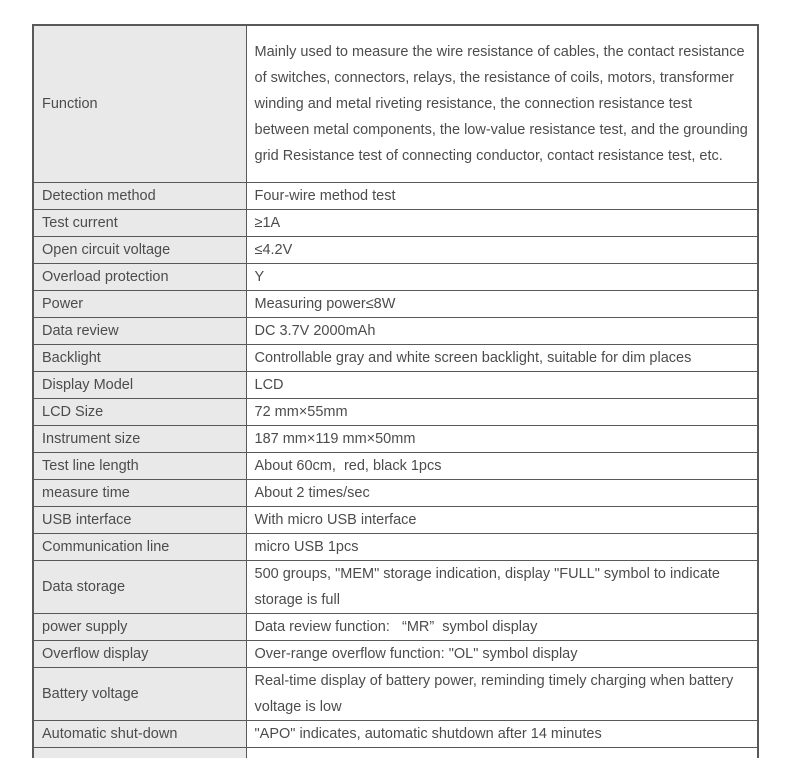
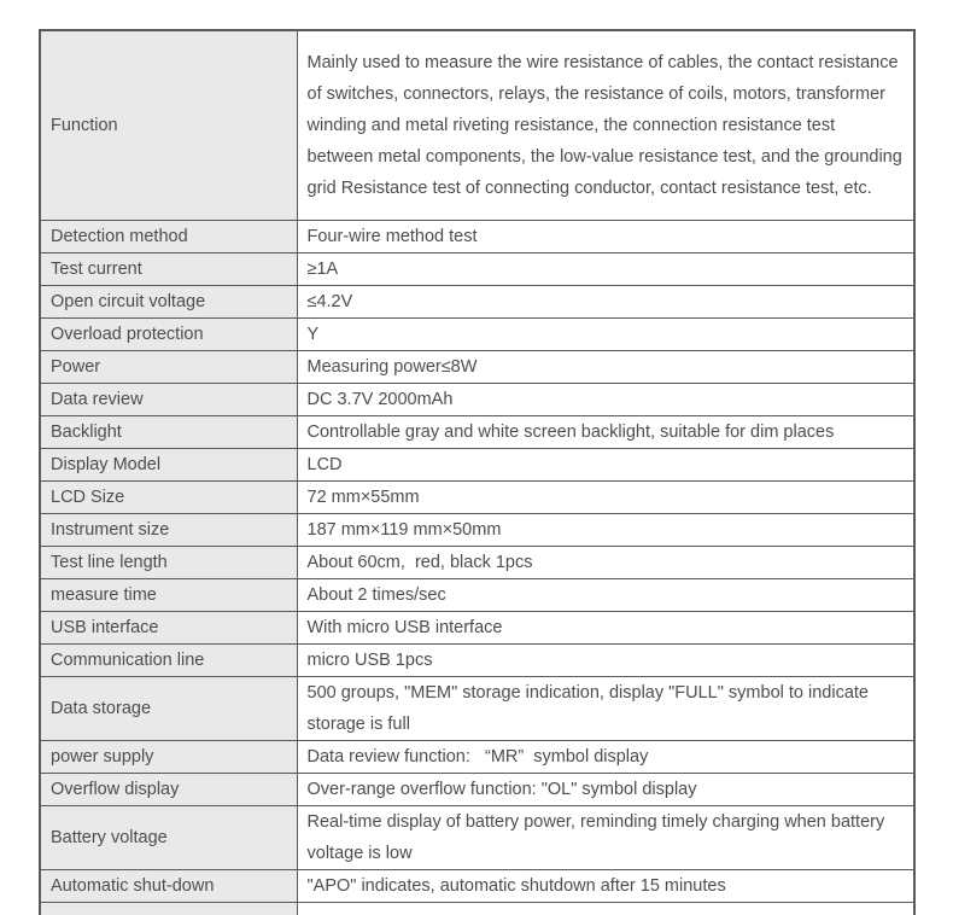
  Function	Mainly used to measure the wire resistance of cables, the contact resistance of switches, connectors, relays, the resistance of coils, motors, transformer winding and metal riveting resistance, the connection resistance test between metal components, the low-value resistance test, and the grounding grid Resistance test of connecting conductor, contact resistance test, etc.
  Detection method	Four-wire method test
  Test current	≥1A
  Open circuit voltage	≤4.2V
  Overload protection	Y
  Power	Measuring power≤8W
  Data review	DC 3.7V 2000mAh
  Backlight	Controllable gray and white screen backlight, suitable for dim places
  Display Model	LCD
  LCD Size	72 mm×55mm
  Instrument size	187 mm×119 mm×50mm
  Test line length	About 60cm, red, black 1pcs
  measure time	About 2 times/sec
  USB interface	With micro USB interface
  Communication line	micro USB 1pcs
  Data storage	500 groups, "MEM" storage indication, display "FULL" symbol to indicate storage is full
  power supply	Data review function: “MR” symbol display
  Overflow display	Over-range overflow function: "OL" symbol display
  Battery voltage	Real-time display of battery power, reminding timely charging when battery voltage is low
- Automatic shut-down	"APO" indicates, automatic shutdown after 14 minutes
+ Automatic shut-down	"APO" indicates, automatic shutdown after 15 minutes
